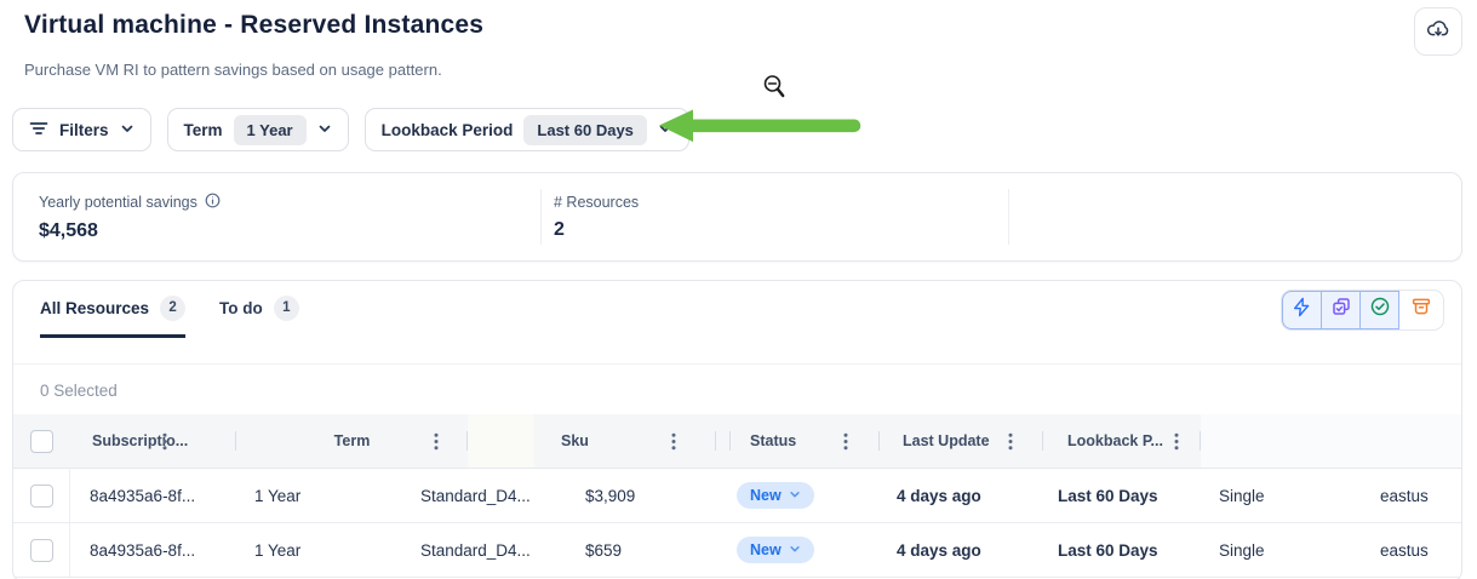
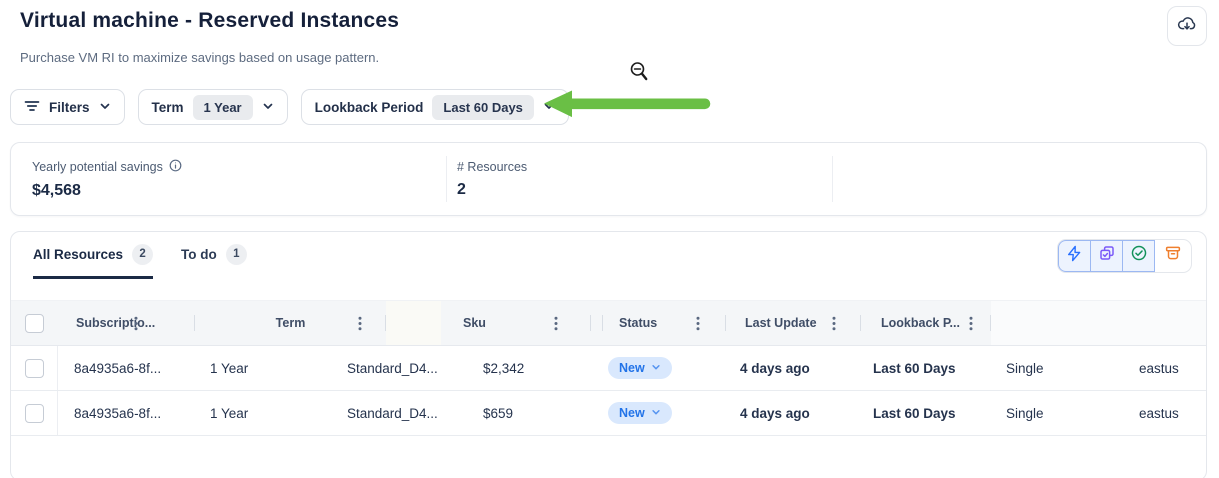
  Virtual machine - Reserved Instances
- Purchase VM RI to pattern savings based on usage pattern.
+ Purchase VM RI to maximize savings based on usage pattern.
  Filters
  Term
  1 Year
  Lookback Period
  Last 60 Days
  Yearly potential savings
  $4,568
  # Resources
  2
  All Resources
  2
  To do
  1
- 0 Selected
  Subscripto...
  Term
  Sku
  Status
  Last Update
  Lookback P...
  8a4935a6-8f...
  1 Year
  Standard_D4...
- $3,909
+ $2,342
  New
  4 days ago
  Last 60 Days
  Single
  eastus
  8a4935a6-8f...
  1 Year
  Standard_D4...
  $659
  New
  4 days ago
  Last 60 Days
  Single
  eastus
